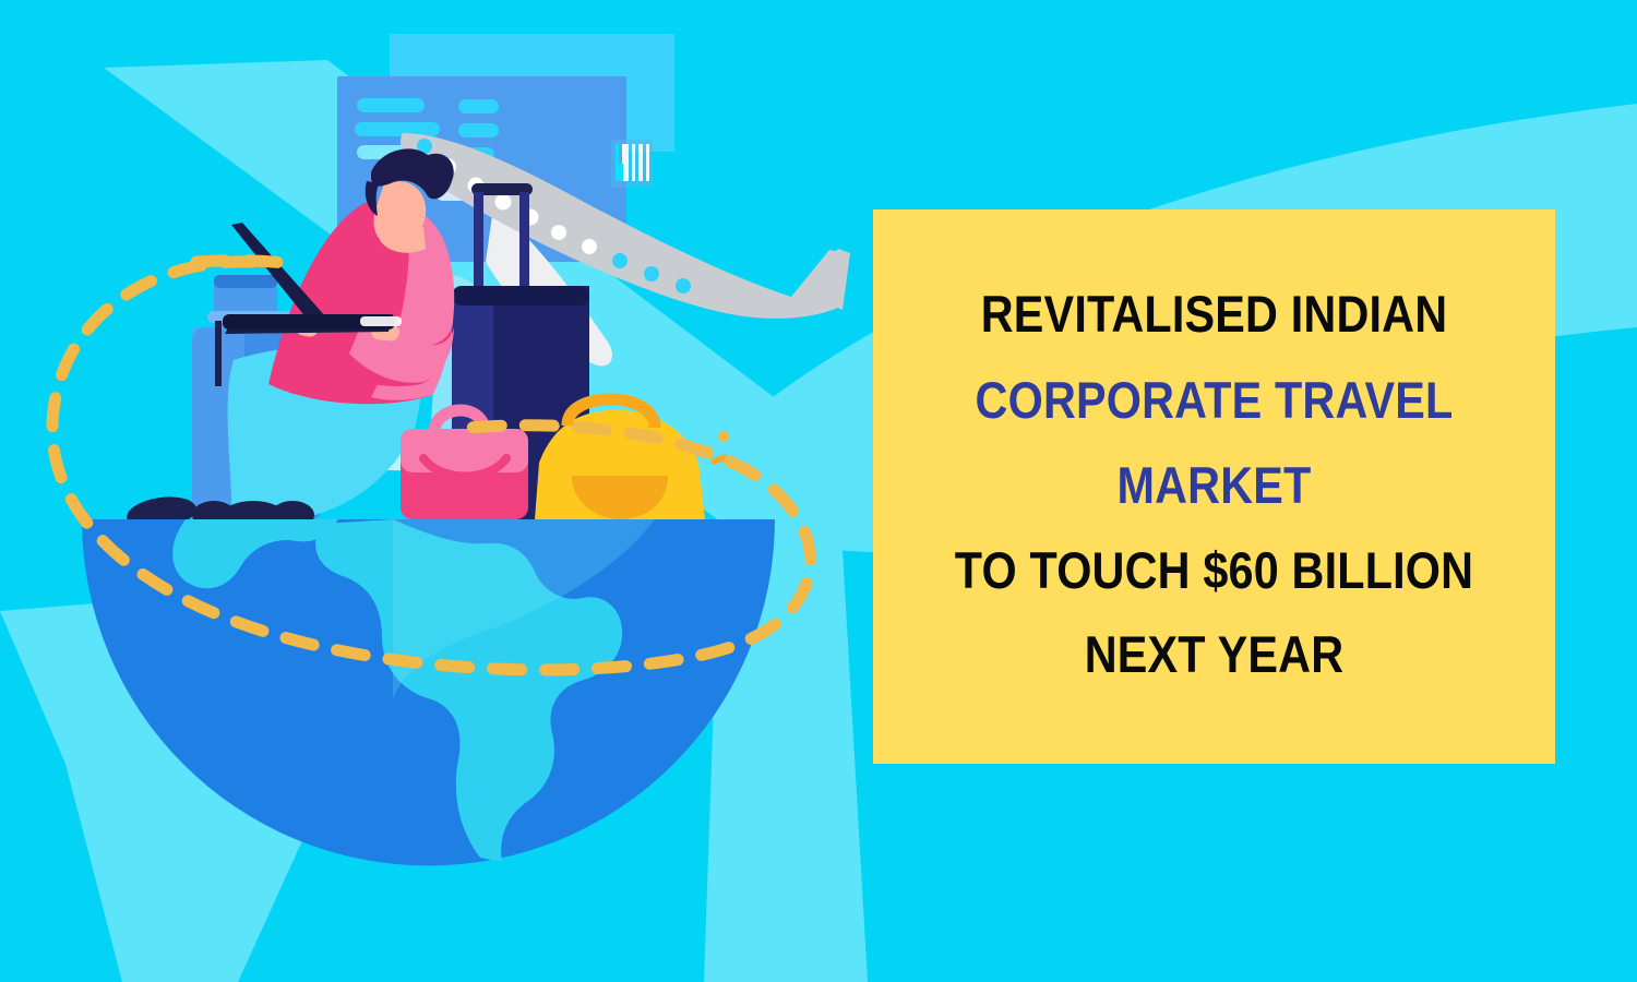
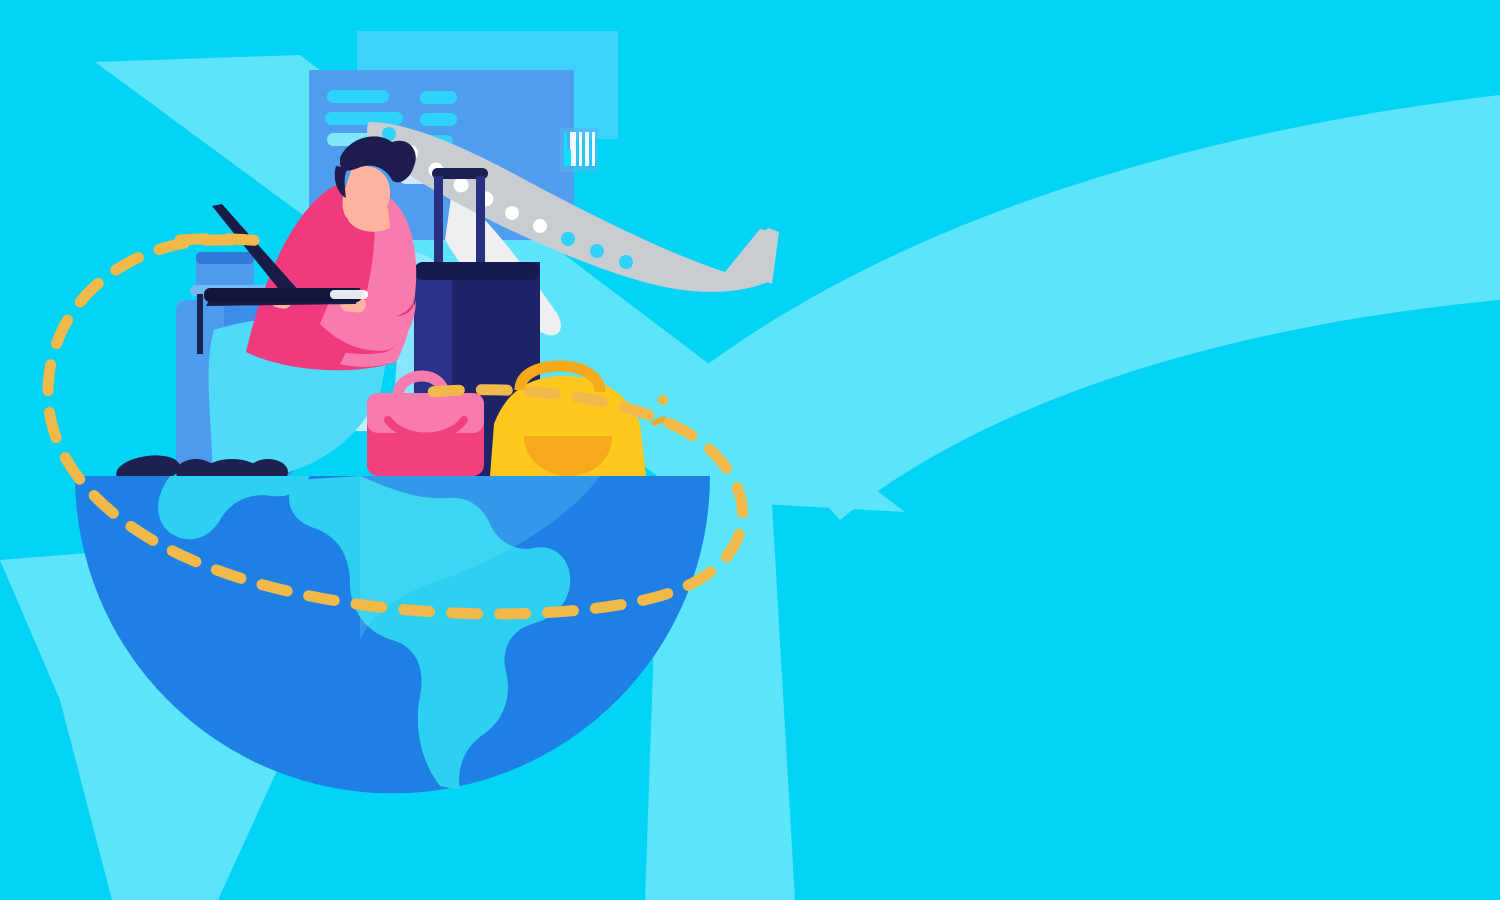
- REVITALISED INDIAN
- CORPORATE TRAVEL
- MARKET
- TO TOUCH $60 BILLION
- NEXT YEAR
